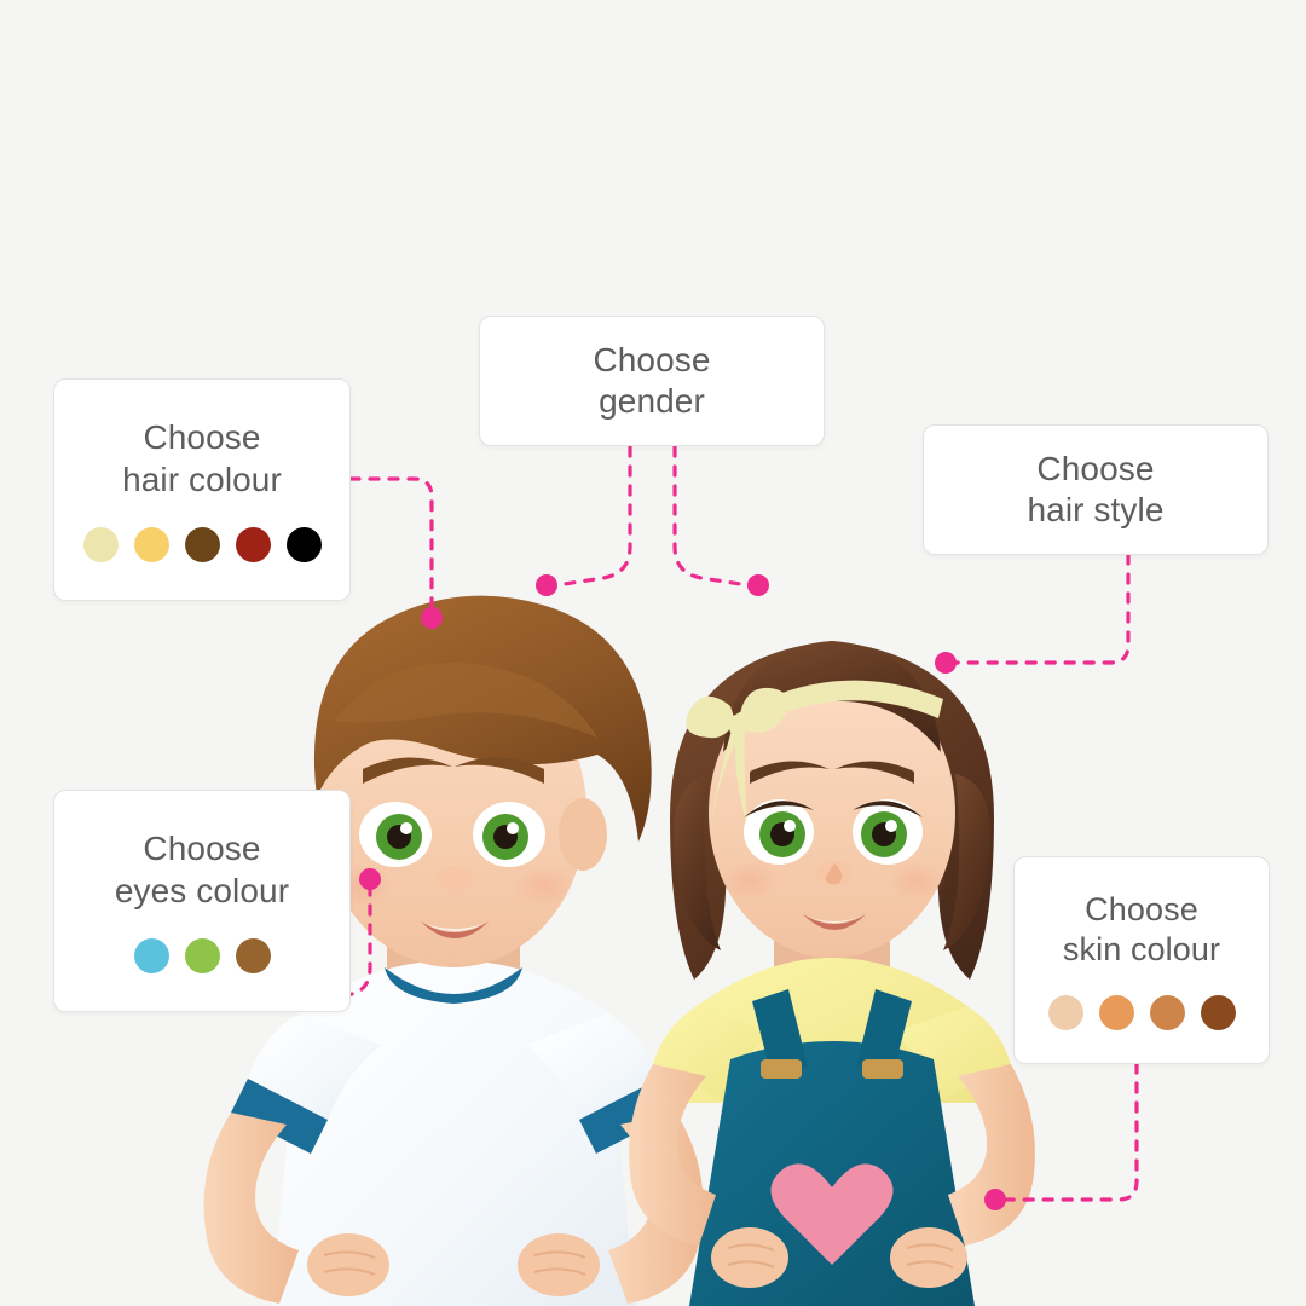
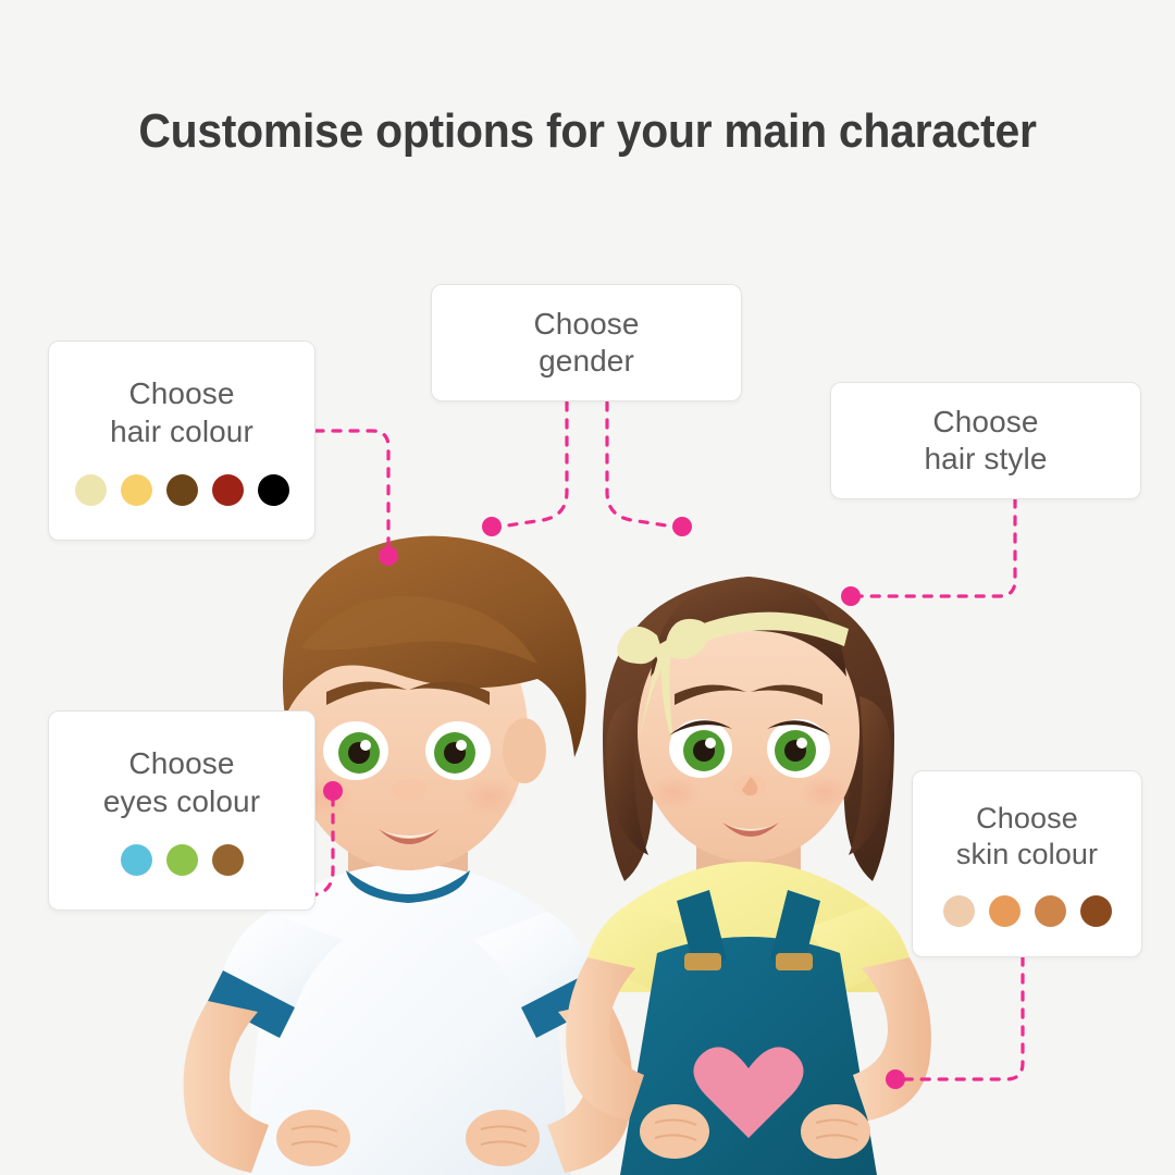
+ Customise options for your main character
  Choose
  hair colour
  Choose
  gender
  Choose
  hair style
  Choose
  eyes colour
  Choose
  skin colour
